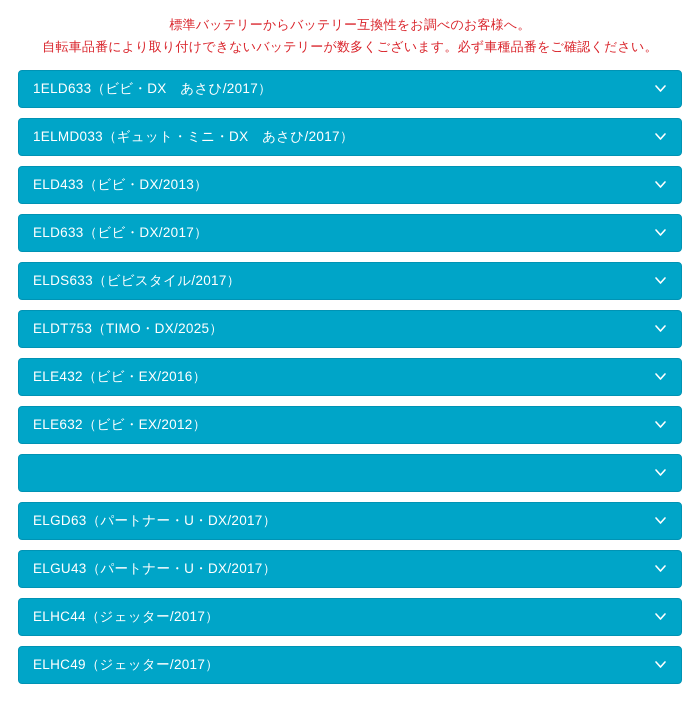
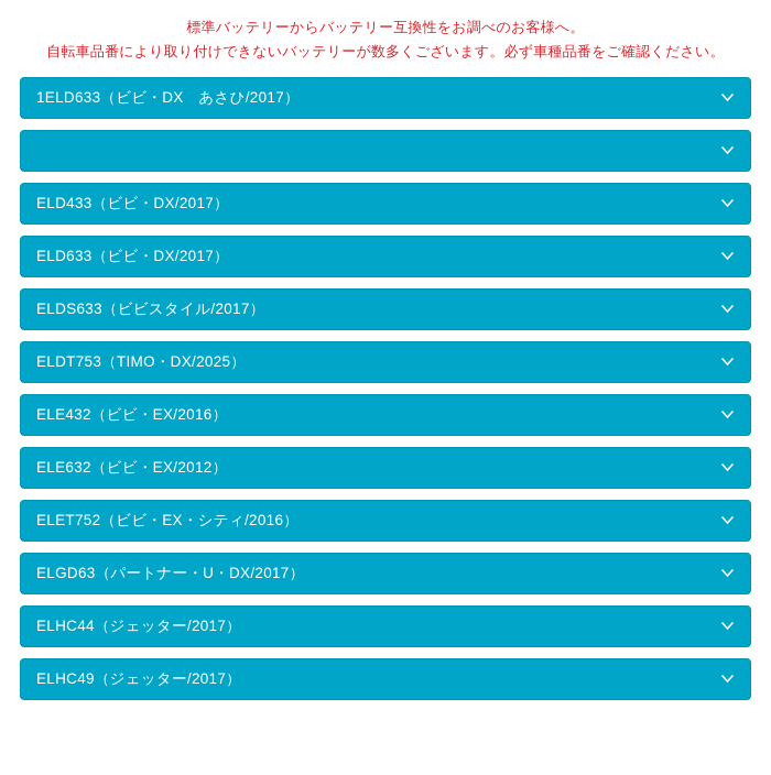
  標準バッテリーからバッテリー互換性をお調べのお客様へ。
  自転車品番により取り付けできないバッテリーが数多くございます。必ず車種品番をご確認ください。
  1ELD633（ビビ・DX あさひ/2017）
- 1ELMD033（ギュット・ミニ・DX あさひ/2017）
- ELD433（ビビ・DX/2013）
+ ELD433（ビビ・DX/2017）
  ELD633（ビビ・DX/2017）
  ELDS633（ビビスタイル/2017）
  ELDT753（TIMO・DX/2025）
  ELE432（ビビ・EX/2016）
  ELE632（ビビ・EX/2012）
+ ELET752（ビビ・EX・シティ/2016）
  ELGD63（パートナー・U・DX/2017）
- ELGU43（パートナー・U・DX/2017）
  ELHC44（ジェッター/2017）
  ELHC49（ジェッター/2017）
